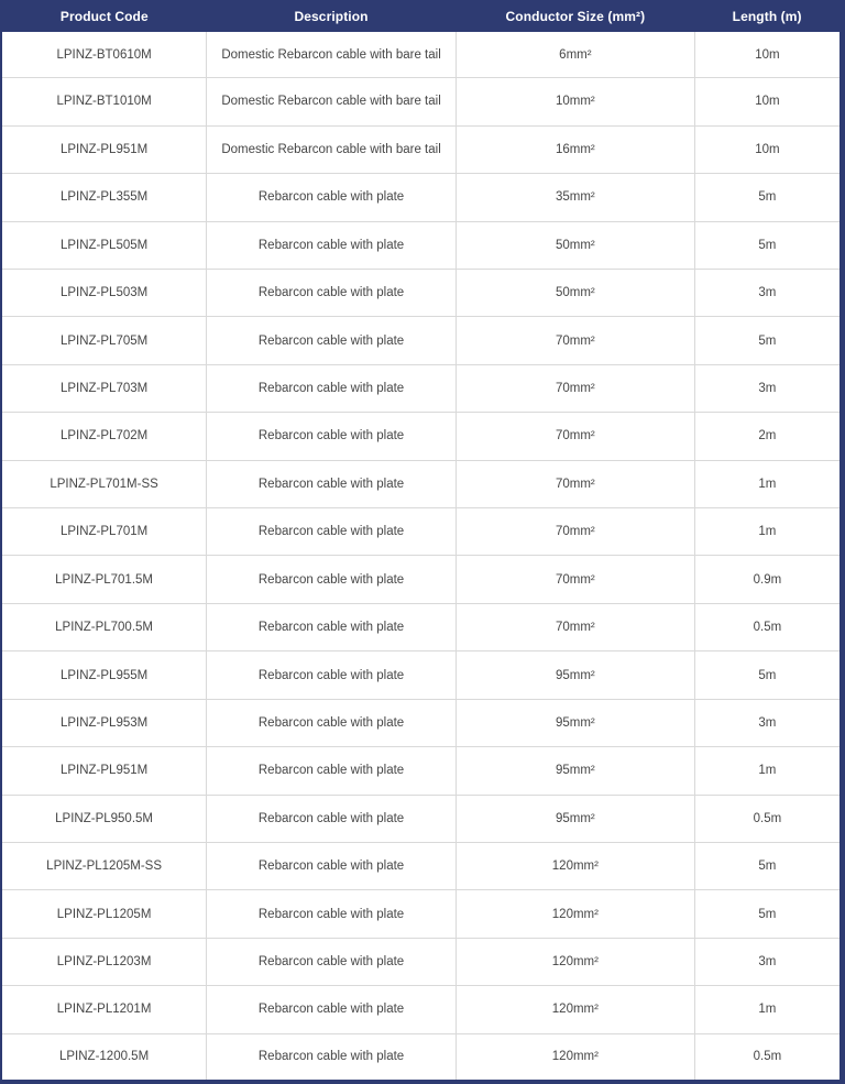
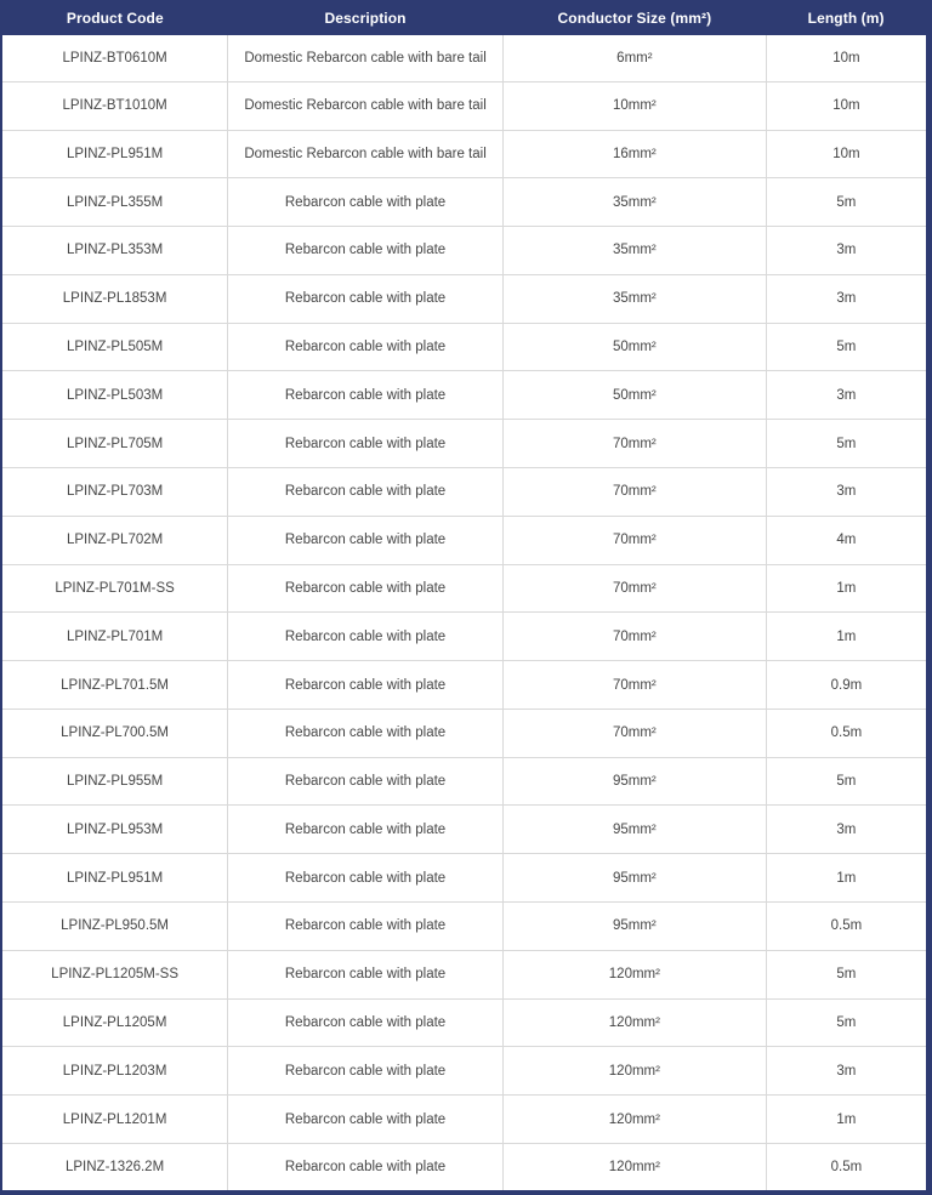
  Product Code	Description	Conductor Size (mm²)	Length (m)
  LPINZ-BT0610M	Domestic Rebarcon cable with bare tail	6mm²	10m
  LPINZ-BT1010M	Domestic Rebarcon cable with bare tail	10mm²	10m
  LPINZ-PL951M	Domestic Rebarcon cable with bare tail	16mm²	10m
  LPINZ-PL355M	Rebarcon cable with plate	35mm²	5m
+ LPINZ-PL353M	Rebarcon cable with plate	35mm²	3m
+ LPINZ-PL1853M	Rebarcon cable with plate	35mm²	3m
  LPINZ-PL505M	Rebarcon cable with plate	50mm²	5m
  LPINZ-PL503M	Rebarcon cable with plate	50mm²	3m
  LPINZ-PL705M	Rebarcon cable with plate	70mm²	5m
  LPINZ-PL703M	Rebarcon cable with plate	70mm²	3m
- LPINZ-PL702M	Rebarcon cable with plate	70mm²	2m
+ LPINZ-PL702M	Rebarcon cable with plate	70mm²	4m
  LPINZ-PL701M-SS	Rebarcon cable with plate	70mm²	1m
  LPINZ-PL701M	Rebarcon cable with plate	70mm²	1m
  LPINZ-PL701.5M	Rebarcon cable with plate	70mm²	0.9m
  LPINZ-PL700.5M	Rebarcon cable with plate	70mm²	0.5m
  LPINZ-PL955M	Rebarcon cable with plate	95mm²	5m
  LPINZ-PL953M	Rebarcon cable with plate	95mm²	3m
  LPINZ-PL951M	Rebarcon cable with plate	95mm²	1m
  LPINZ-PL950.5M	Rebarcon cable with plate	95mm²	0.5m
  LPINZ-PL1205M-SS	Rebarcon cable with plate	120mm²	5m
  LPINZ-PL1205M	Rebarcon cable with plate	120mm²	5m
  LPINZ-PL1203M	Rebarcon cable with plate	120mm²	3m
  LPINZ-PL1201M	Rebarcon cable with plate	120mm²	1m
- LPINZ-1200.5M	Rebarcon cable with plate	120mm²	0.5m
+ LPINZ-1326.2M	Rebarcon cable with plate	120mm²	0.5m
